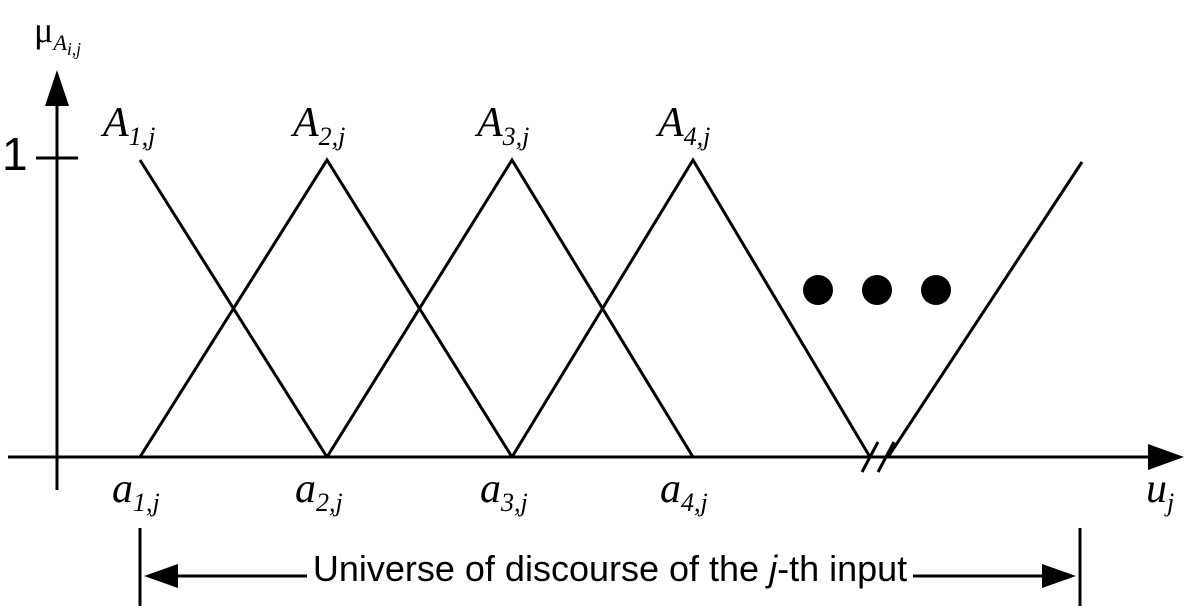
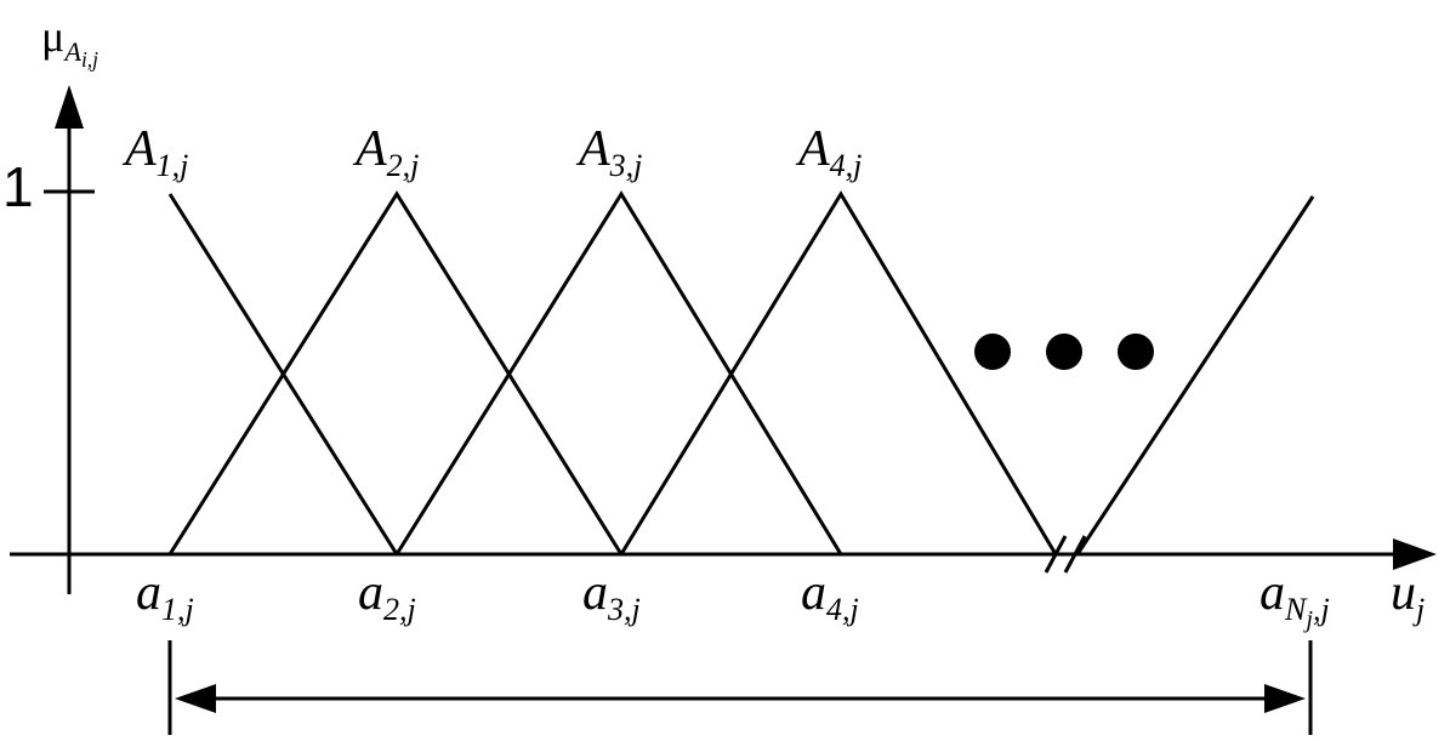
  μAi,j
  1
  A1,j
  A2,j
  A3,j
  A4,j
  a1,j
  a2,j
  a3,j
  a4,j
+ aNj,j
  uj
- Universe of discourse of the j-th input
